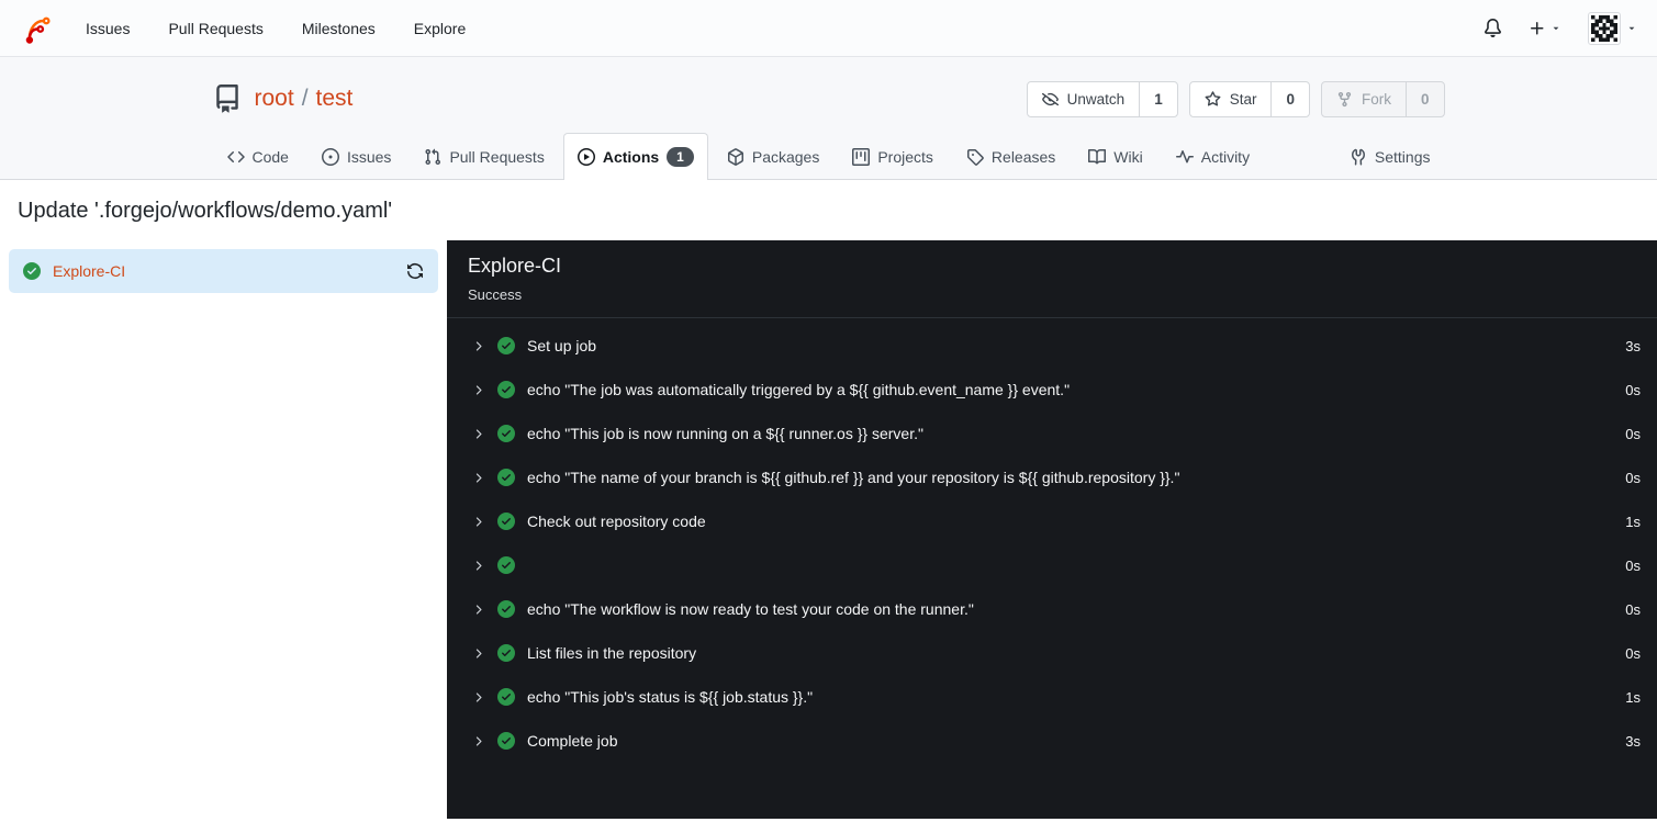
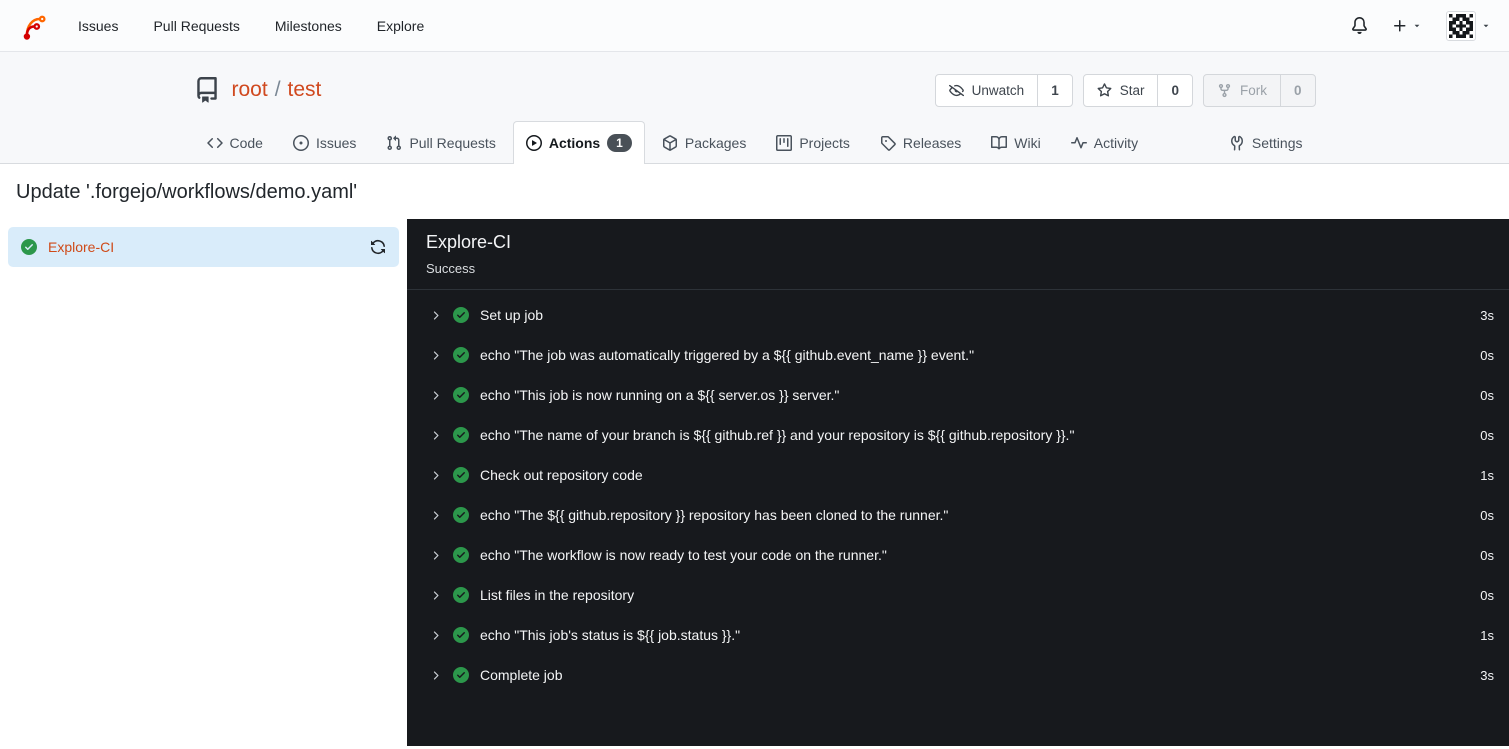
  Issues
  Pull Requests
  Milestones
  Explore
  root
  /
  test
  Unwatch
  1
  Star
  0
  Fork
  0
  Code
  Issues
  Pull Requests
  Actions
  1
  Packages
  Projects
  Releases
  Wiki
  Activity
  Settings
  Update '.forgejo/workflows/demo.yaml'
  Explore-CI
  Explore-CI
  Success
  Set up job
  3s
  echo "The job was automatically triggered by a ${{ github.event_name }} event."
  0s
- echo "This job is now running on a ${{ runner.os }} server."
+ echo "This job is now running on a ${{ server.os }} server."
  0s
  echo "The name of your branch is ${{ github.ref }} and your repository is ${{ github.repository }}."
  0s
  Check out repository code
  1s
+ echo "The ${{ github.repository }} repository has been cloned to the runner."
  0s
  echo "The workflow is now ready to test your code on the runner."
  0s
  List files in the repository
  0s
  echo "This job's status is ${{ job.status }}."
  1s
  Complete job
  3s
